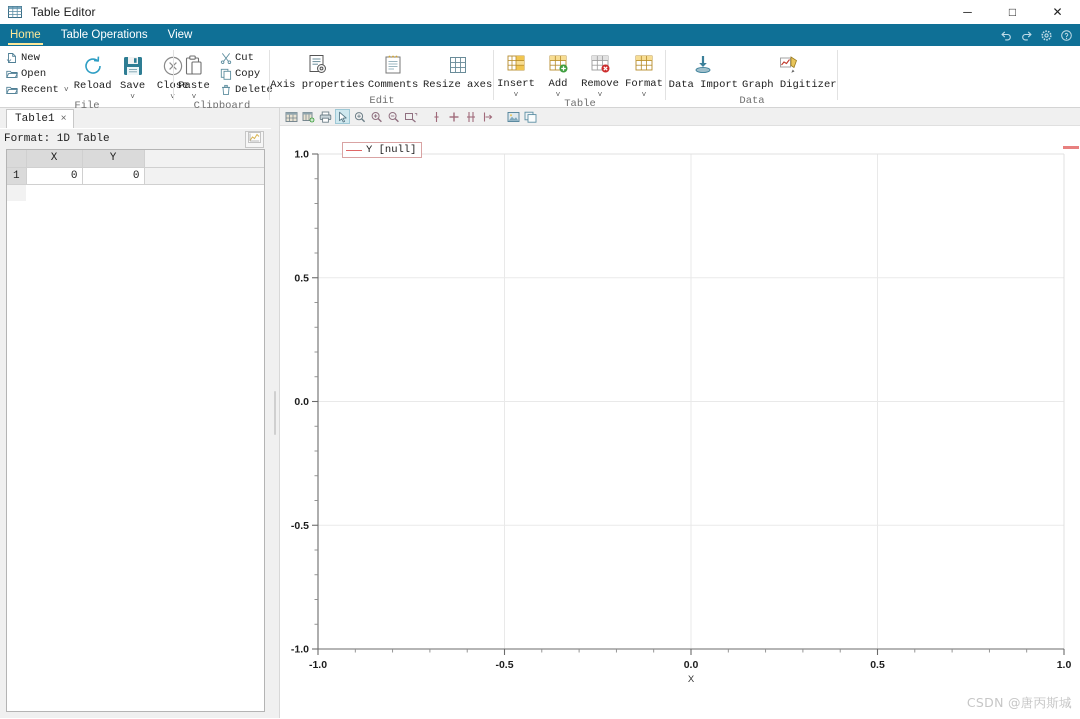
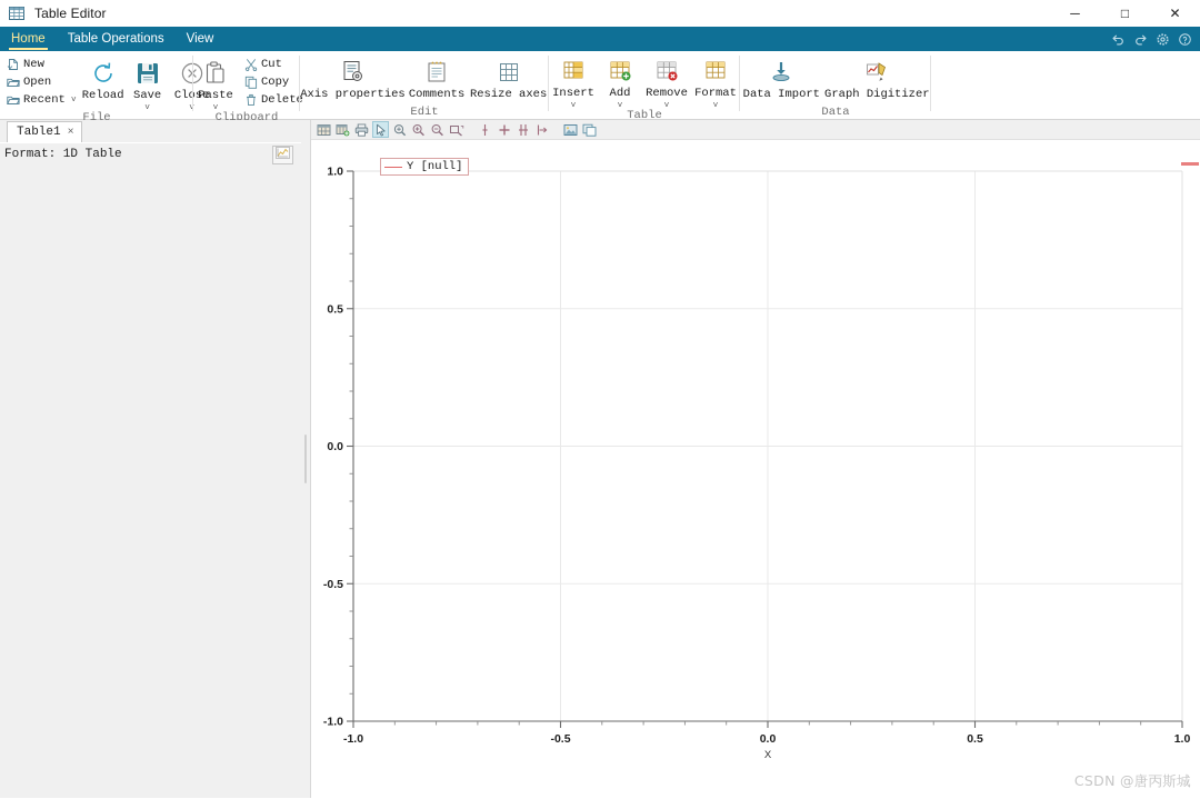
  Table Editor
  ─
  □
  ✕
  Home
  Table Operations
  View
  New
  Open
  Recent
  ˅
  Reload
  Save
  ˅
  File
  Paste
  ˅
  Cut
  Copy
  Delet
  Clipboard
  Axis properties
  Comments
  Resize axes
  Edit
  Insert
  ˅
  Add
  ˅
  Remove
  ˅
  Format
  ˅
  Table
  Data Import
  Graph Digitizer
  Data
  Table1
  ×
  Format: 1D Table
- 	X	Y
- 1	0	0
  Y [null]
  -1.0
  -0.5
  0.0
  0.5
  1.0
  -1.0
  -0.5
  0.0
  0.5
  1.0
  X
  CSDN @唐丙斯城
